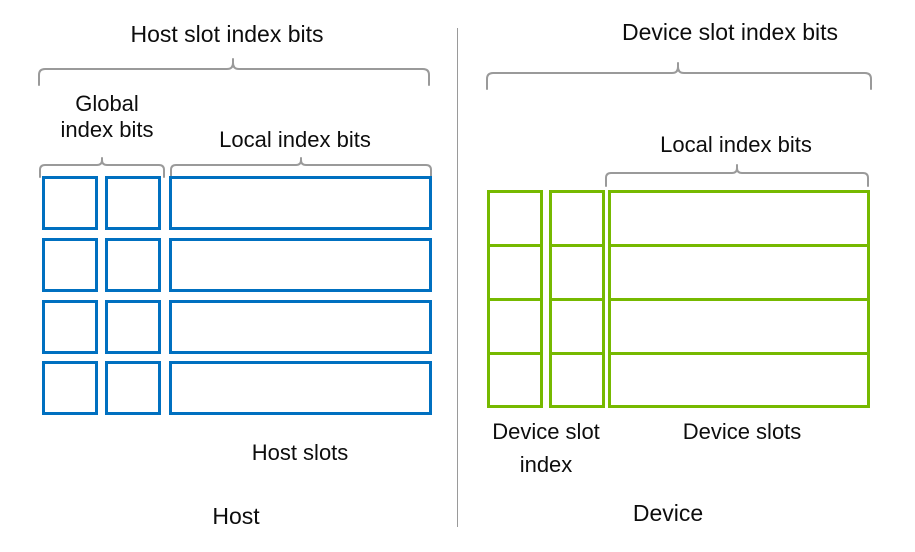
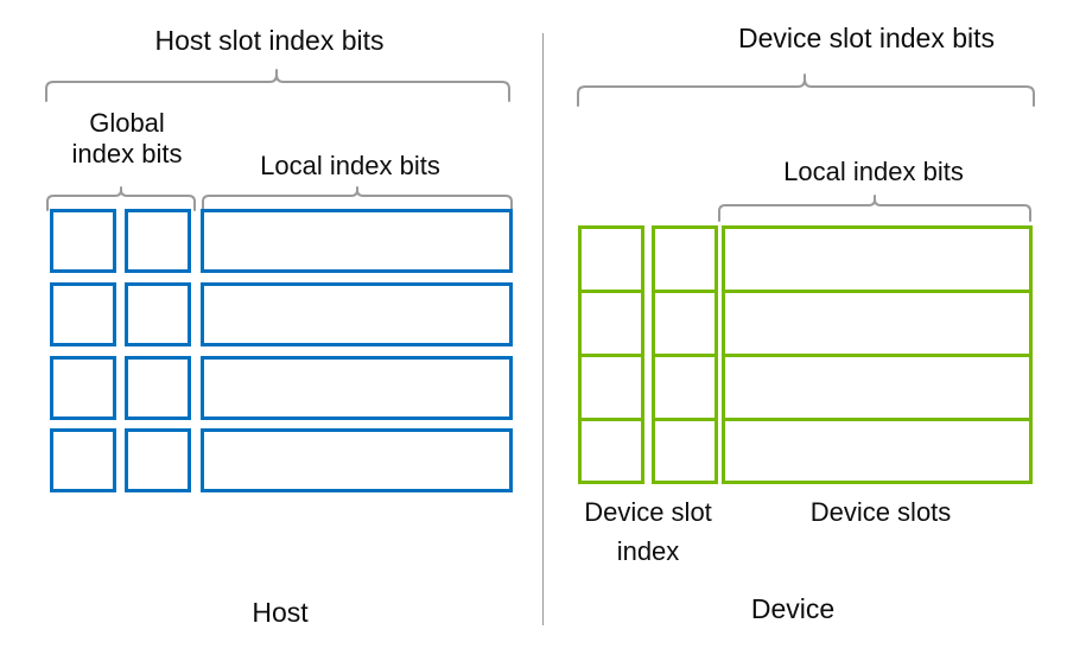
  Host slot index bits
  Global
  index bits
  Local index bits
- Host slots
  Host
  Device slot index bits
  Local index bits
  Device slot
  index
  Device slots
  Device
